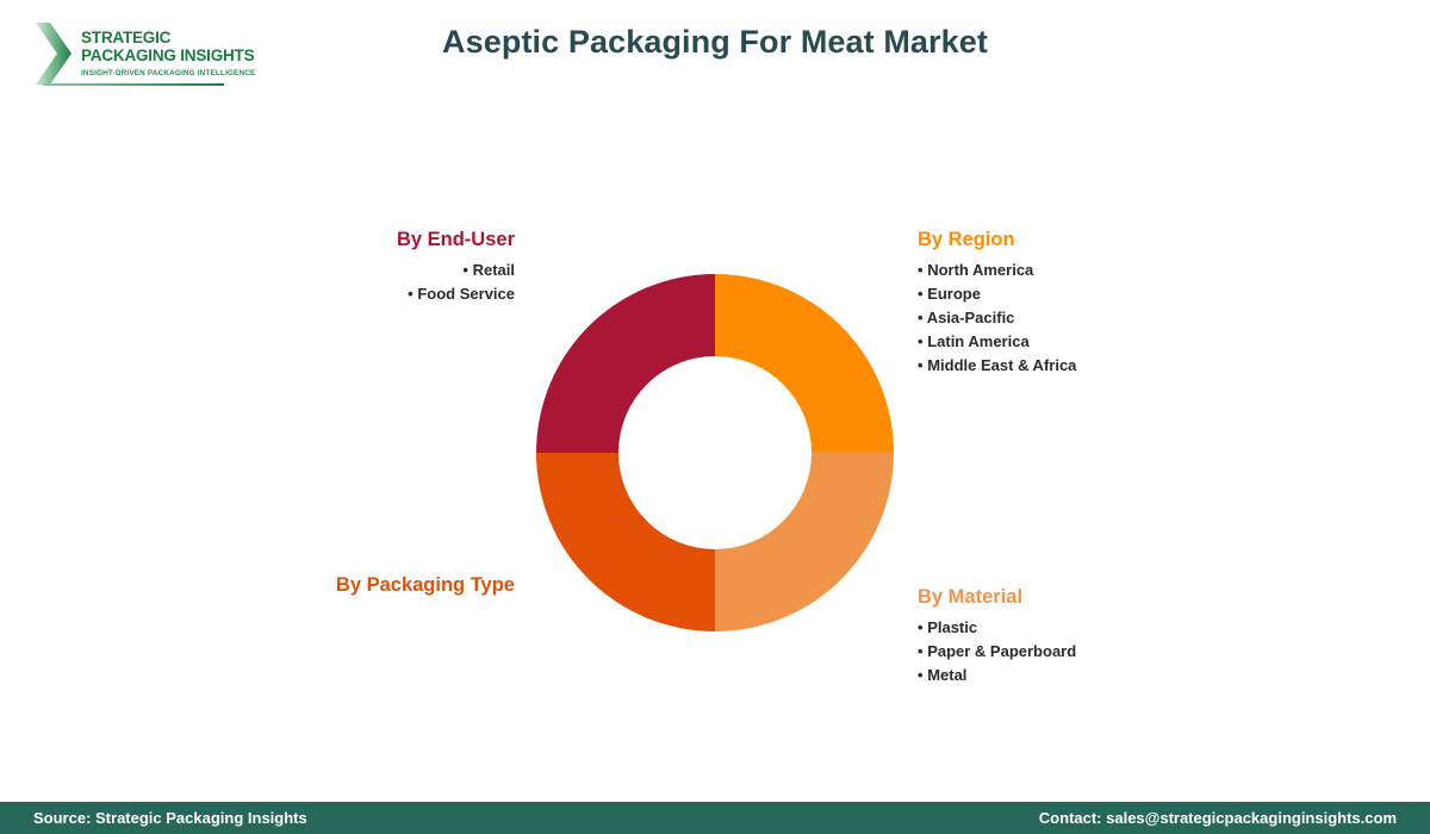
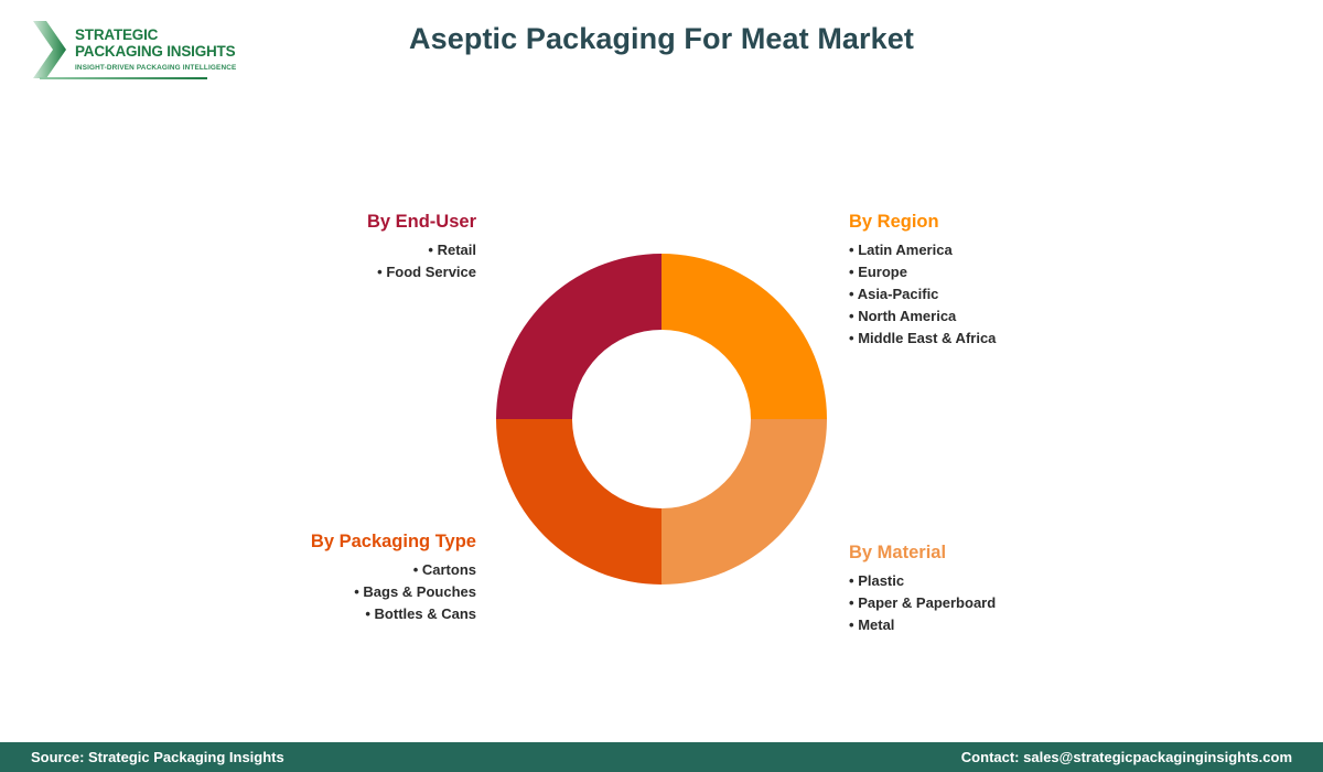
  STRATEGIC
  PACKAGING INSIGHTS
  Aseptic Packaging For Meat Market
  By End-User
  • Retail
  • Food Service
  By Region
- • North America
+ • Latin America
  • Europe
  • Asia-Pacific
- • Latin America
+ • North America
  • Middle East & Africa
  By Packaging Type
+ • Cartons
+ • Bags & Pouches
+ • Bottles & Cans
  By Material
  • Plastic
  • Paper & Paperboard
  • Metal
  Source: Strategic Packaging Insights
  Contact: sales@strategicpackaginginsights.com
